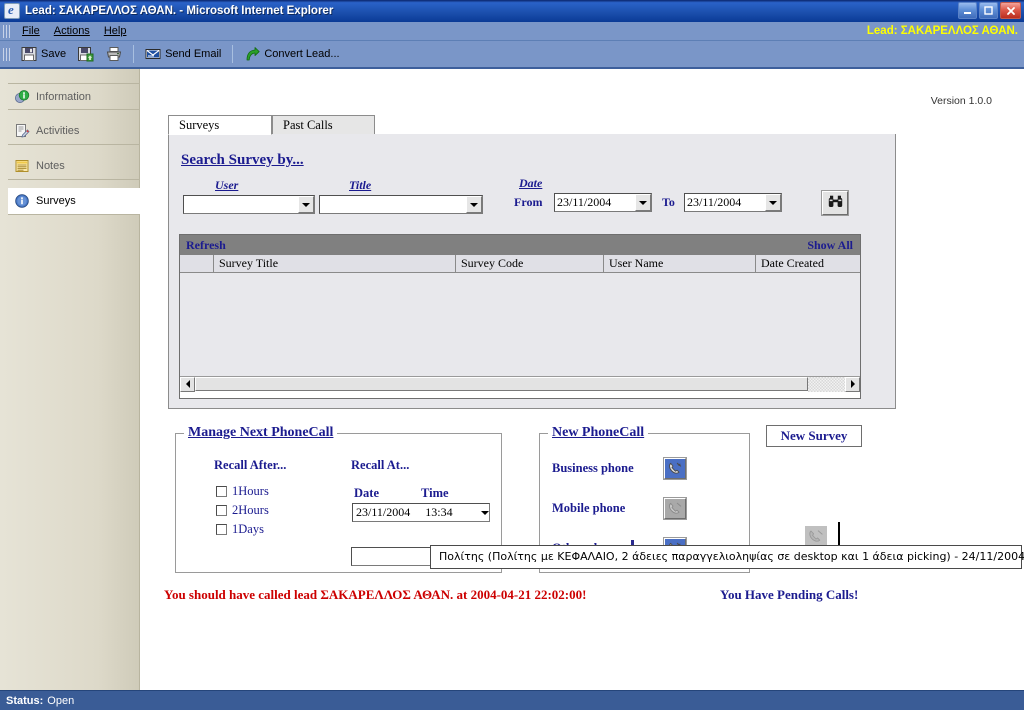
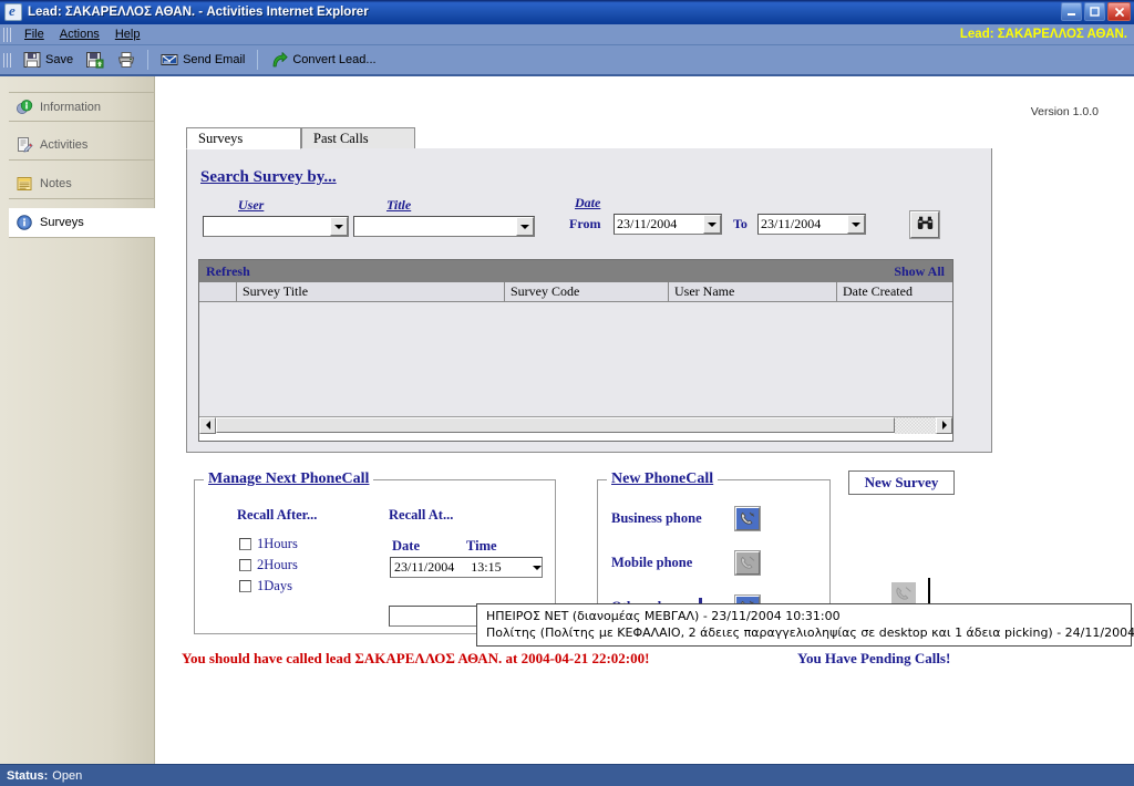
- Lead: ΣΑΚΑΡΕΛΛΟΣ ΑΘΑΝ. - Microsoft Internet Explorer
+ Lead: ΣΑΚΑΡΕΛΛΟΣ ΑΘΑΝ. - Activities Internet Explorer
  File
  Actions
  Help
  Lead: ΣΑΚΑΡΕΛΛΟΣ ΑΘΑΝ.
  Save
  Send Email
  Convert Lead...
  Information
  Activities
  Notes
  Surveys
  Version 1.0.0
  Surveys
  Past Calls
  Search Survey by...
  User
  Title
  Date
  From
  23/11/2004
  To
  23/11/2004
  Refresh
  Show All
  Survey Title
  Survey Code
  User Name
  Date Created
  Manage Next PhoneCall
  Recall After...
  Recall At...
  1Hours
  2Hours
  1Days
  Date
  Time
  23/11/2004
- 13:34
+ 13:15
  New PhoneCall
  Business phone
  Mobile phone
  New Survey
  You should have called lead ΣΑΚΑΡΕΛΛΟΣ ΑΘΑΝ. at 2004-04-21 22:02:00!
  You Have Pending Calls!
+ ΗΠΕΙΡΟΣ ΝΕΤ (διανομέας ΜΕΒΓΑΛ) - 23/11/2004 10:31:00
  Πολίτης (Πολίτης με ΚΕΦΑΛΑΙΟ, 2 άδειες παραγγελιοληψίας σε desktop και 1 άδεια picking) - 24/11/2004
  Status:
  Open
